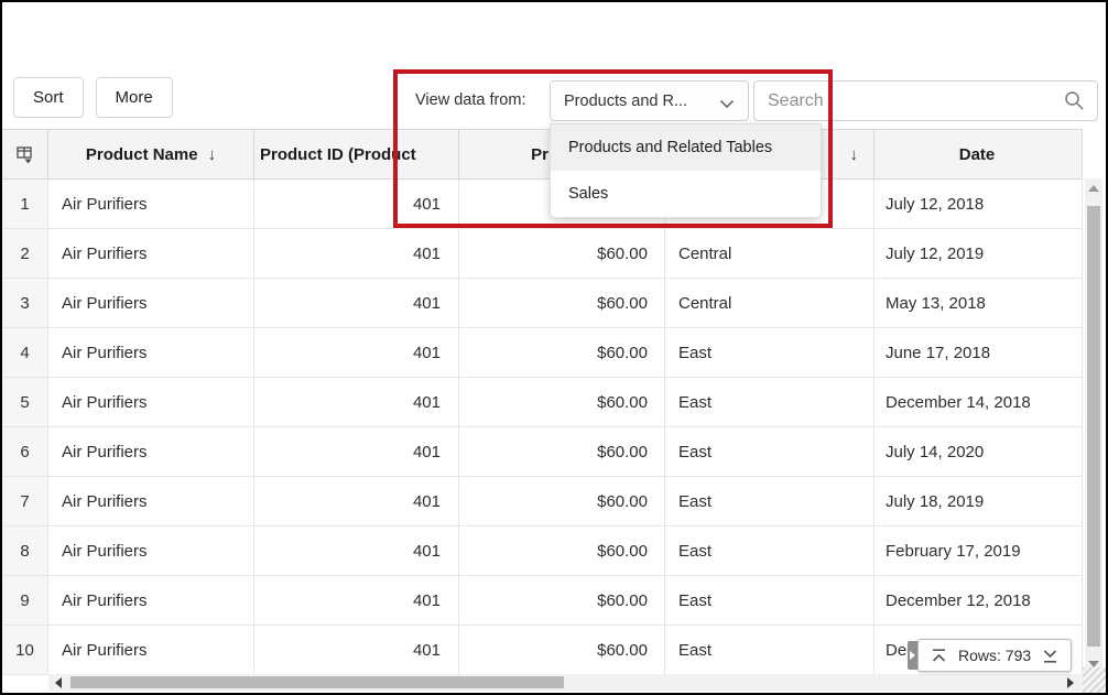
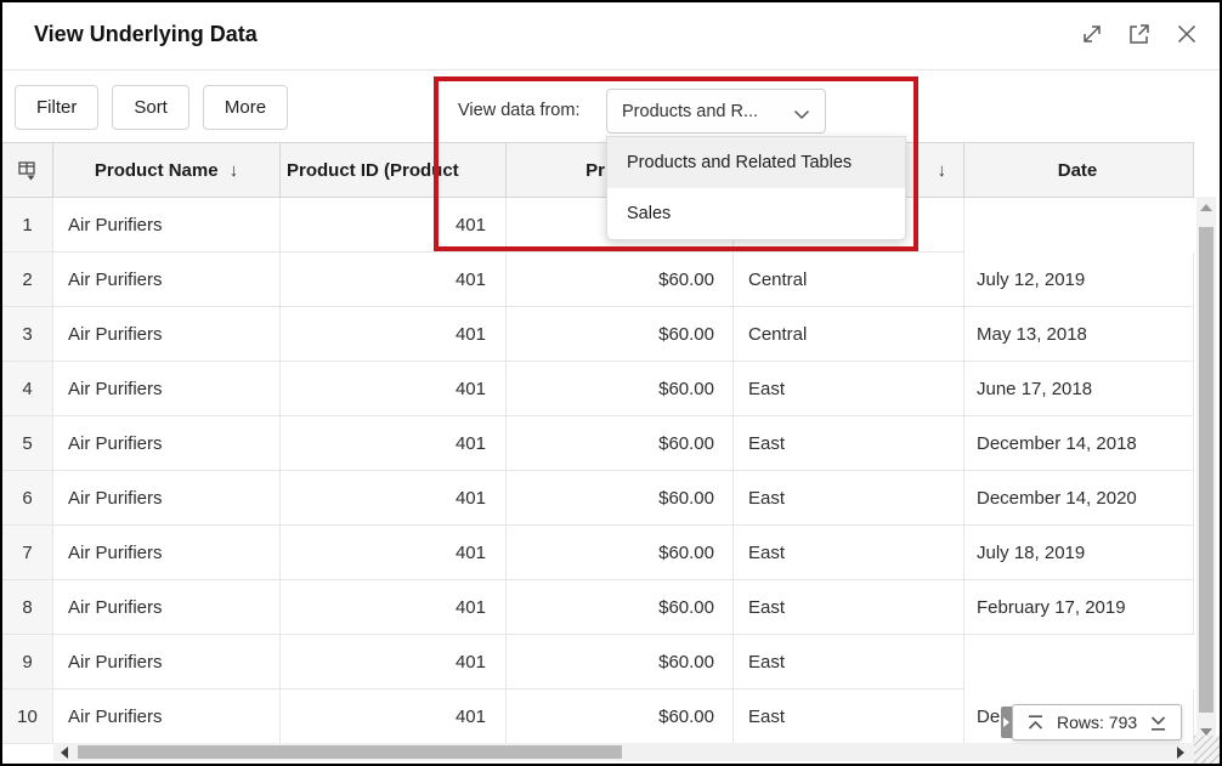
+ View Underlying Data
+ Filter
  Sort
  More
  View data from:
  Products and R...
- Search
  Product Name
  ↓
  Product ID (Product
  Pr
  ↓
  Date
  1
  Air Purifiers
  401
- July 12, 2018
  2
  Air Purifiers
  401
  $60.00
  Central
  July 12, 2019
  3
  Air Purifiers
  401
  $60.00
  Central
  May 13, 2018
  4
  Air Purifiers
  401
  $60.00
  East
  June 17, 2018
  5
  Air Purifiers
  401
  $60.00
  East
  December 14, 2018
  6
  Air Purifiers
  401
  $60.00
  East
- July 14, 2020
+ December 14, 2020
  7
  Air Purifiers
  401
  $60.00
  East
  July 18, 2019
  8
  Air Purifiers
  401
  $60.00
  East
  February 17, 2019
  9
  Air Purifiers
  401
  $60.00
  East
- December 12, 2018
  10
  Air Purifiers
  401
  $60.00
  East
  De
  Products and Related Tables
  Sales
  Rows: 793
